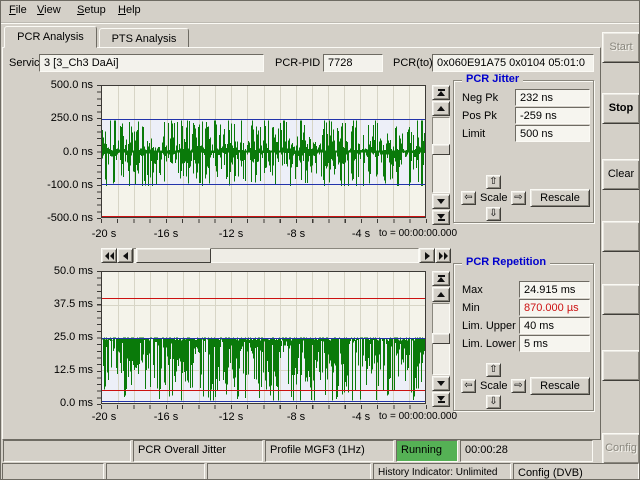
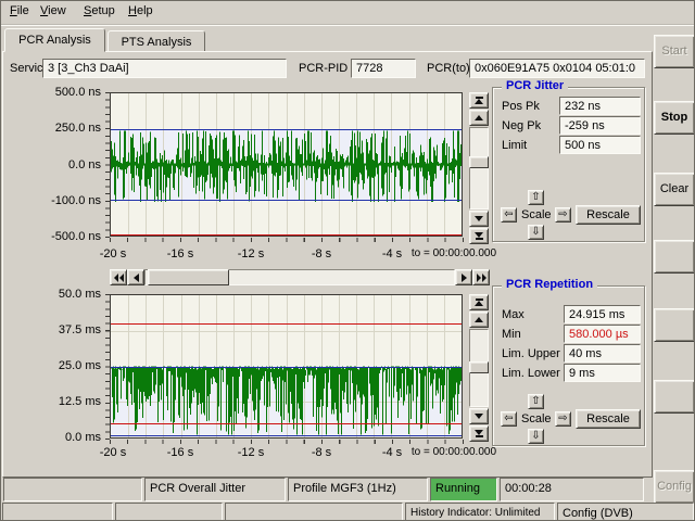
  File
  View
  Setup
  Help
  PCR Analysis
  PTS Analysis
  Servic
  3 [3_Ch3 DaAi]
  PCR-PID
  7728
  PCR(to)
  0x060E91A75 0x0104 05:01:0
  500.0 ns
  250.0 ns
  0.0 ns
  -100.0 ns
  -500.0 ns
  -20 s
  -16 s
  -12 s
  -8 s
  -4 s
  to = 00:00:00.000
  50.0 ms
  37.5 ms
  25.0 ms
  12.5 ms
  0.0 ms
  -20 s
  -16 s
  -12 s
  -8 s
  -4 s
  to = 00:00:00.000
  PCR Jitter
- Neg Pk
+ Pos Pk
  232 ns
- Pos Pk
+ Neg Pk
  -259 ns
  Limit
  500 ns
  ⇧
  ⇦
  Scale
  ⇨
  ⇩
  Rescale
  PCR Repetition
  Max
  24.915 ms
  Min
- 870.000 µs
+ 580.000 µs
  Lim. Upper
  40 ms
  Lim. Lower
- 5 ms
+ 9 ms
  ⇧
  ⇦
  Scale
  ⇨
  ⇩
  Rescale
  Start
  Stop
  Clear
  Config
  PCR Overall Jitter
  Profile MGF3 (1Hz)
  Running
  00:00:28
  History Indicator: Unlimited
  Config (DVB)
